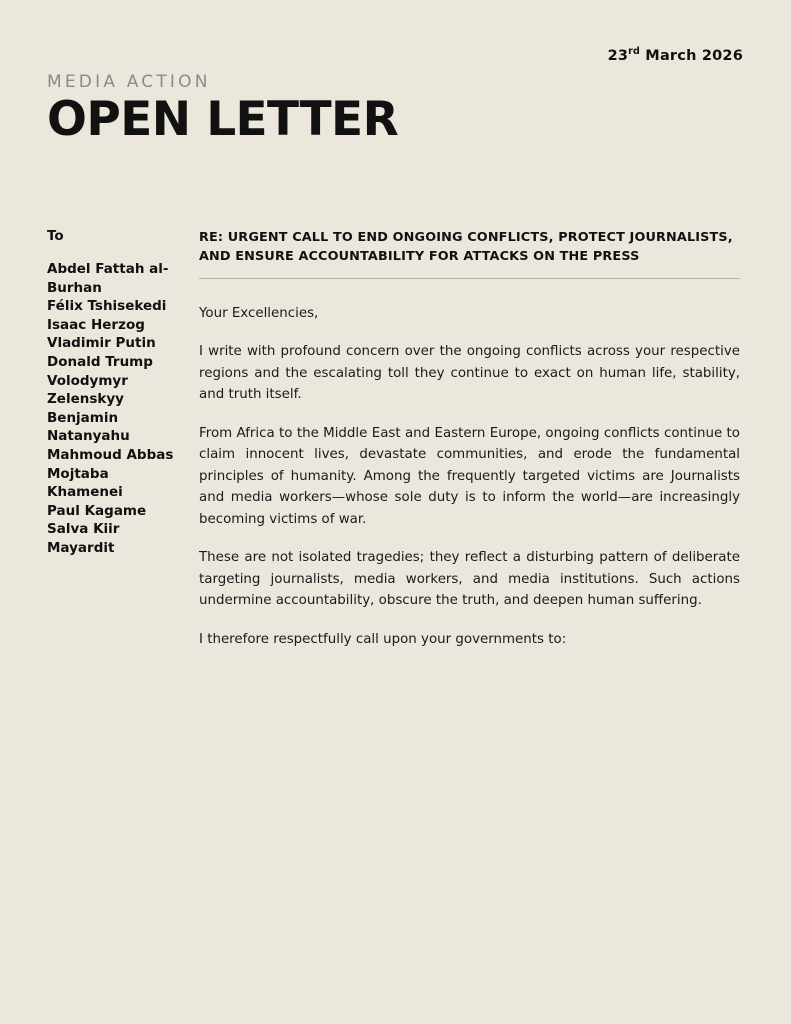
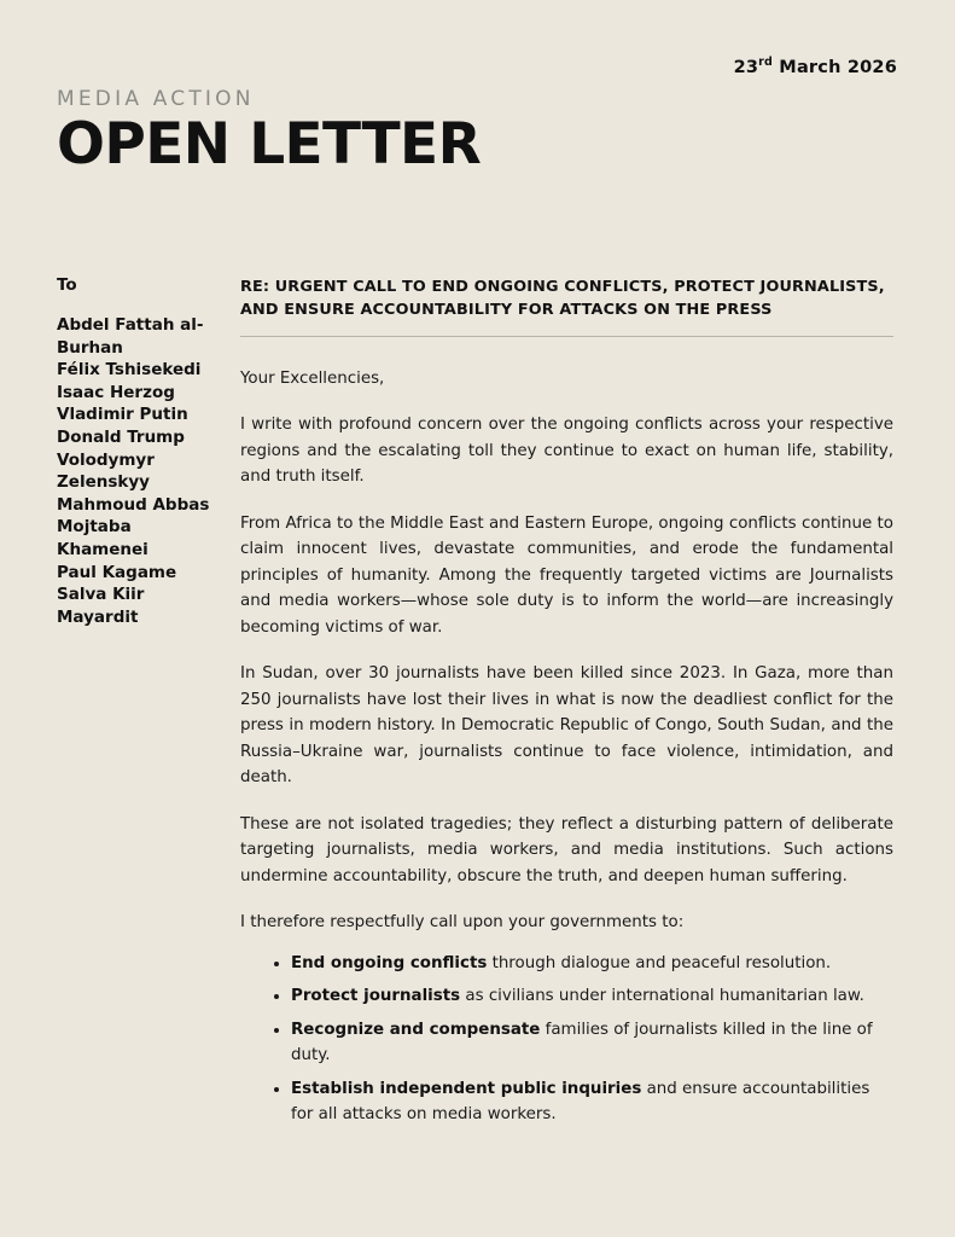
  23rd March 2026
  MEDIA ACTION
  OPEN LETTER
  To
  Abdel Fattah al-Burhan
  Félix Tshisekedi
  Isaac Herzog
  Vladimir Putin
  Donald Trump
  Volodymyr Zelenskyy
- Benjamin Natanyahu
  Mahmoud Abbas
  Mojtaba Khamenei
  Paul Kagame
  Salva Kiir Mayardit
  RE: URGENT CALL TO END ONGOING CONFLICTS, PROTECT JOURNALISTS, AND ENSURE ACCOUNTABILITY FOR ATTACKS ON THE PRESS
  Your Excellencies,
  I write with profound concern over the ongoing conflicts across your respective regions and the escalating toll they continue to exact on human life, stability, and truth itself.
  From Africa to the Middle East and Eastern Europe, ongoing conflicts continue to claim innocent lives, devastate communities, and erode the fundamental principles of humanity. Among the frequently targeted victims are Journalists and media workers—whose sole duty is to inform the world—are increasingly becoming victims of war.
+ In Sudan, over 30 journalists have been killed since 2023. In Gaza, more than 250 journalists have lost their lives in what is now the deadliest conflict for the press in modern history. In Democratic Republic of Congo, South Sudan, and the Russia–Ukraine war, journalists continue to face violence, intimidation, and death.
  These are not isolated tragedies; they reflect a disturbing pattern of deliberate targeting journalists, media workers, and media institutions. Such actions undermine accountability, obscure the truth, and deepen human suffering.
  I therefore respectfully call upon your governments to:
+ End ongoing conflicts through dialogue and peaceful resolution.
+ Protect journalists as civilians under international humanitarian law.
+ Recognize and compensate families of journalists killed in the line of duty.
+ Establish independent public inquiries and ensure accountabilities for all attacks on media workers.
